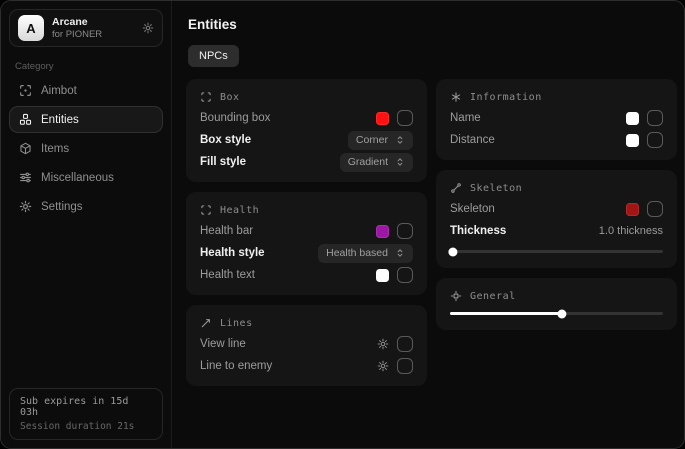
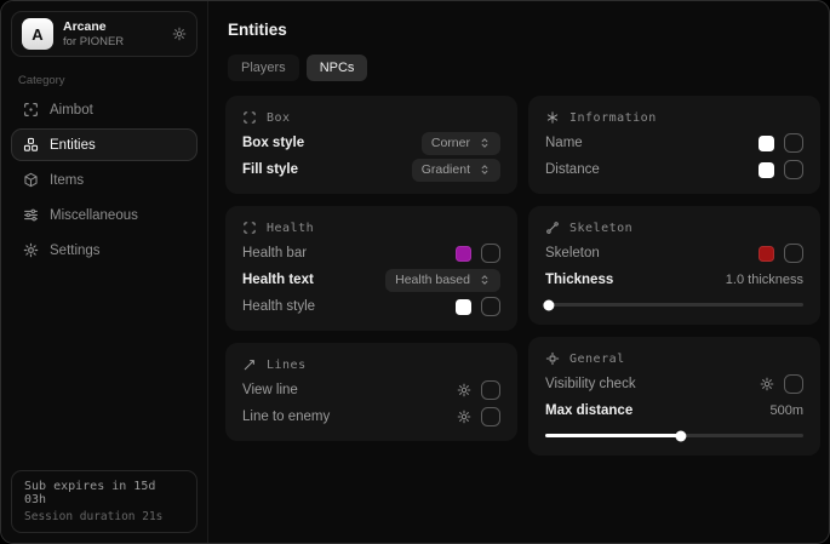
  A
  Arcane
  for PIONER
  Category
  Aimbot
  Entities
  Items
  Miscellaneous
  Settings
  Sub expires in 15d 03h
  Session duration 21s
  Entities
+ Players
  NPCs
  Box
- Bounding box
  Box style
  Corner
  Fill style
  Gradient
  Health
  Health bar
- Health style
+ Health text
  Health based
- Health text
+ Health style
  Lines
  View line
  Line to enemy
  Information
  Name
  Distance
  Skeleton
  Skeleton
  Thickness
  1.0 thickness
  General
+ Visibility check
+ Max distance
+ 500m
